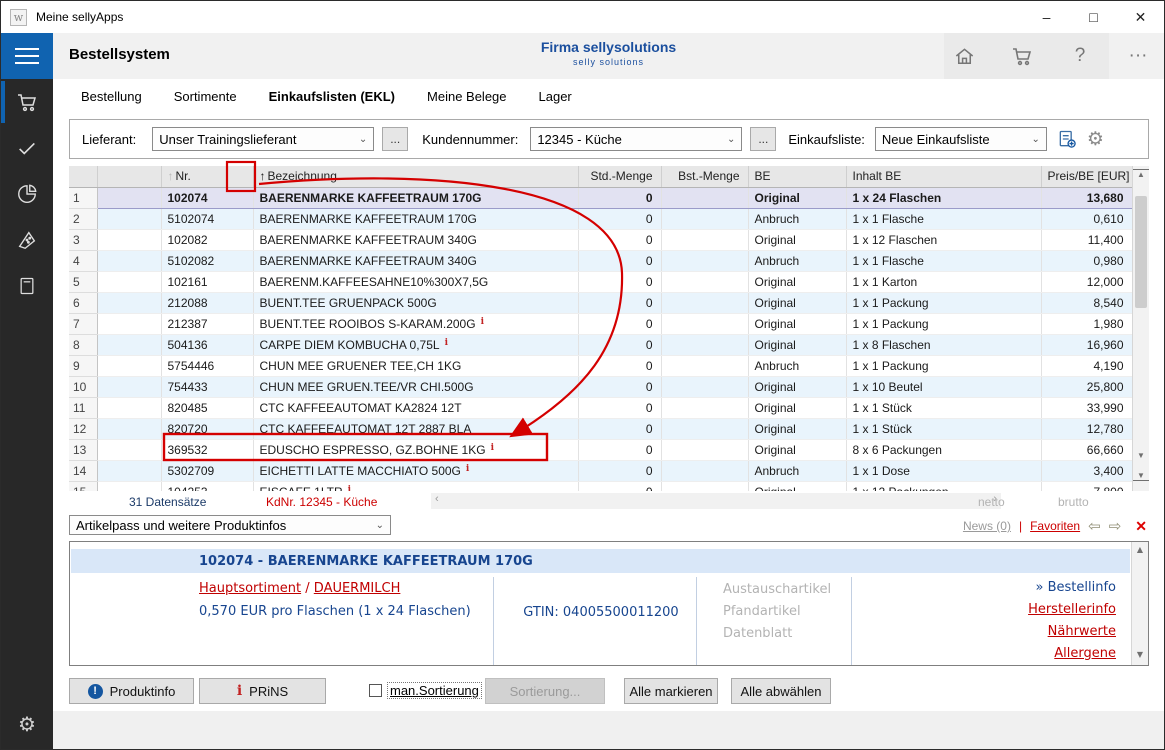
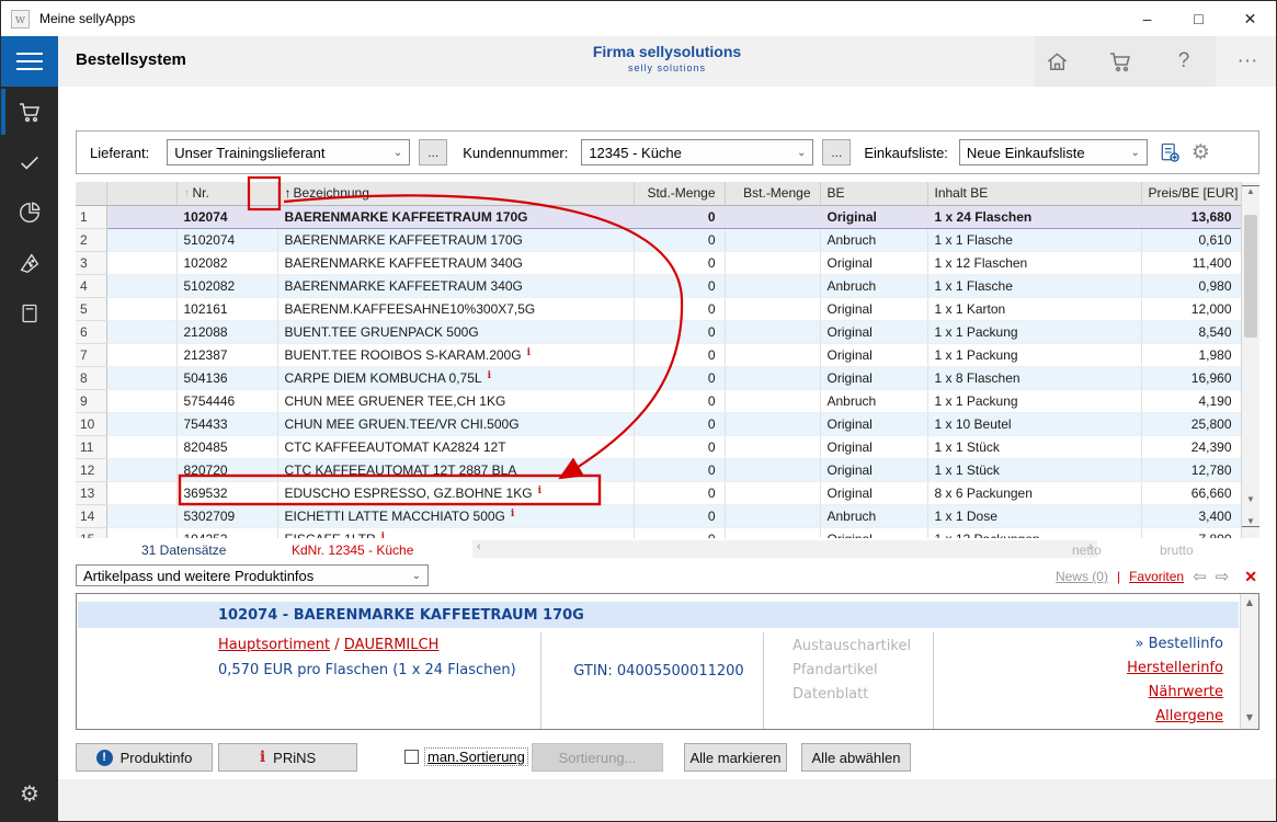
  w
  Meine sellyApps
  –
  □
  ✕
  Bestellsystem
  Firma sellysolutions
  selly solutions
  ?
  ···
  ⚙
- Bestellung
- Sortimente
- Einkaufslisten (EKL)
- Meine Belege
- Lager
  Lieferant:
  Unser Trainingslieferant
  ⌄
  ...
  Kundennummer:
  12345 - Küche
  ⌄
  ...
  Einkaufsliste:
  Neue Einkaufsliste
  ⌄
  ⚙
  		↑ Nr.	↑ Bezeichnung	Std.-Menge	Bst.-Menge	BE	Inhalt BE	Preis/BE [EUR]
  1		102074	BAERENMARKE KAFFEETRAUM 170G	0		Original	1 x 24 Flaschen	13,680
  2		5102074	BAERENMARKE KAFFEETRAUM 170G	0		Anbruch	1 x 1 Flasche	0,610
  3		102082	BAERENMARKE KAFFEETRAUM 340G	0		Original	1 x 12 Flaschen	11,400
  4		5102082	BAERENMARKE KAFFEETRAUM 340G	0		Anbruch	1 x 1 Flasche	0,980
  5		102161	BAERENM.KAFFEESAHNE10%300X7,5G	0		Original	1 x 1 Karton	12,000
  6		212088	BUENT.TEE GRUENPACK 500G	0		Original	1 x 1 Packung	8,540
  7		212387	BUENT.TEE ROOIBOS S-KARAM.200G i	0		Original	1 x 1 Packung	1,980
  8		504136	CARPE DIEM KOMBUCHA 0,75L i	0		Original	1 x 8 Flaschen	16,960
  9		5754446	CHUN MEE GRUENER TEE,CH 1KG	0		Anbruch	1 x 1 Packung	4,190
  10		754433	CHUN MEE GRUEN.TEE/VR CHI.500G	0		Original	1 x 10 Beutel	25,800
- 11		820485	CTC KAFFEEAUTOMAT KA2824 12T	0		Original	1 x 1 Stück	33,990
+ 11		820485	CTC KAFFEEAUTOMAT KA2824 12T	0		Original	1 x 1 Stück	24,390
  12		820720	CTC KAFFEEAUTOMAT 12T 2887 BLA	0		Original	1 x 1 Stück	12,780
  13		369532	EDUSCHO ESPRESSO, GZ.BOHNE 1KG i	0		Original	8 x 6 Packungen	66,660
  14		5302709	EICHETTI LATTE MACCHIATO 500G i	0		Anbruch	1 x 1 Dose	3,400
  ▲
  ▼
  ▼
  31 Datensätze
  KdNr. 12345 - Küche
  ‹
  ›
  netto
  brutto
  Artikelpass und weitere Produktinfos
  ⌄
  News (0)
  |
  Favoriten
  ⇦
  ⇨
  ✕
  102074 - BAERENMARKE KAFFEETRAUM 170G
  Hauptsortiment / DAUERMILCH
  0,570 EUR pro Flaschen (1 x 24 Flaschen)
  GTIN: 04005500011200
  Austauschartikel
  Pfandartikel
  Datenblatt
  » Bestellinfo
  Herstellerinfo
  Nährwerte
  Allergene
  ▲
  ▼
  !
  Produktinfo
  i
  PRiNS
  man.Sortierung
  Sortierung...
  Alle markieren
  Alle abwählen
